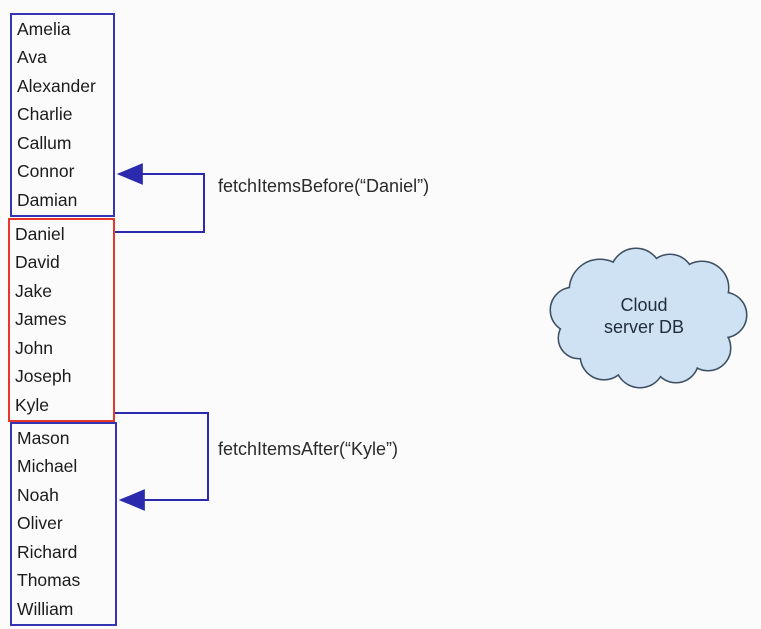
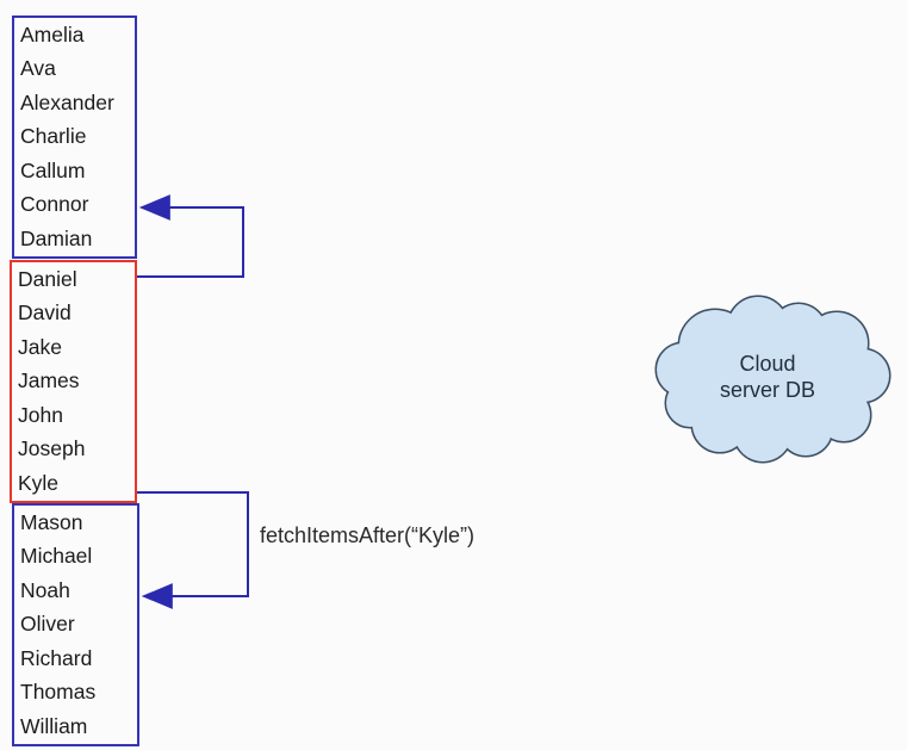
  Amelia
  Ava
  Alexander
  Charlie
  Callum
  Connor
  Damian
  Daniel
  David
  Jake
  James
  John
  Joseph
  Kyle
  Mason
  Michael
  Noah
  Oliver
  Richard
  Thomas
  William
- fetchItemsBefore(“Daniel”)
  fetchItemsAfter(“Kyle”)
  Cloud
  server DB
